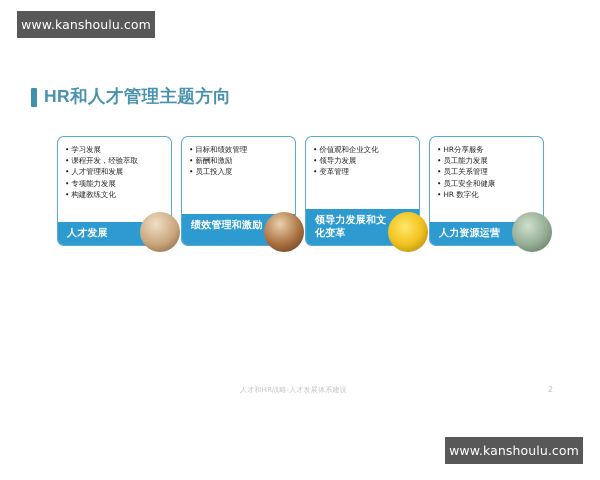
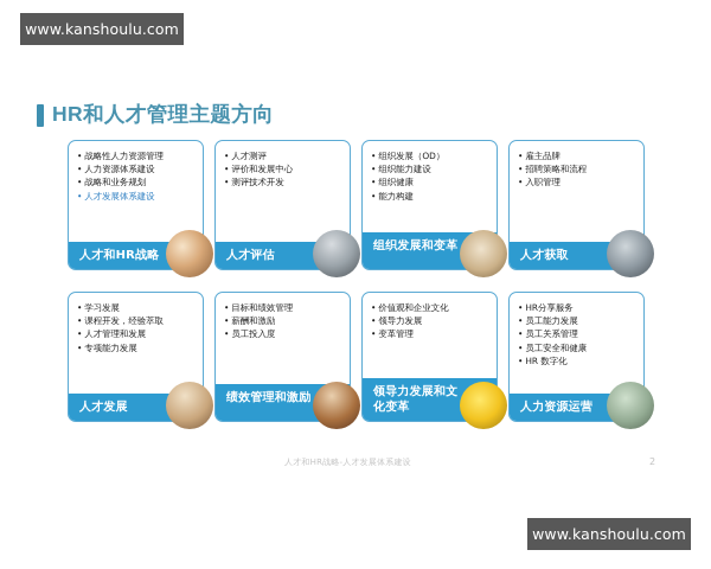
  www.kanshoulu.com
  HR和人才管理主题方向
+ 战略性人力资源管理
+ 人力资源体系建设
+ 战略和业务规划
+ 人才发展体系建设
+ 人才和HR战略
+ 人才测评
+ 评价和发展中心
+ 测评技术开发
+ 人才评估
+ 组织发展（OD）
+ 组织能力建设
+ 组织健康
+ 能力构建
+ 组织发展和变革
+ 雇主品牌
+ 招聘策略和流程
+ 入职管理
+ 人才获取
  学习发展
  课程开发，经验萃取
  人才管理和发展
  专项能力发展
- 构建教练文化
  人才发展
  目标和绩效管理
  薪酬和激励
  员工投入度
  绩效管理和激励
  价值观和企业文化
  领导力发展
  变革管理
  领导力发展和文化变革
  HR分享服务
  员工能力发展
  员工关系管理
  员工安全和健康
  HR 数字化
  人力资源运营
  人才和HR战略-人才发展体系建设
  2
  www.kanshoulu.com
